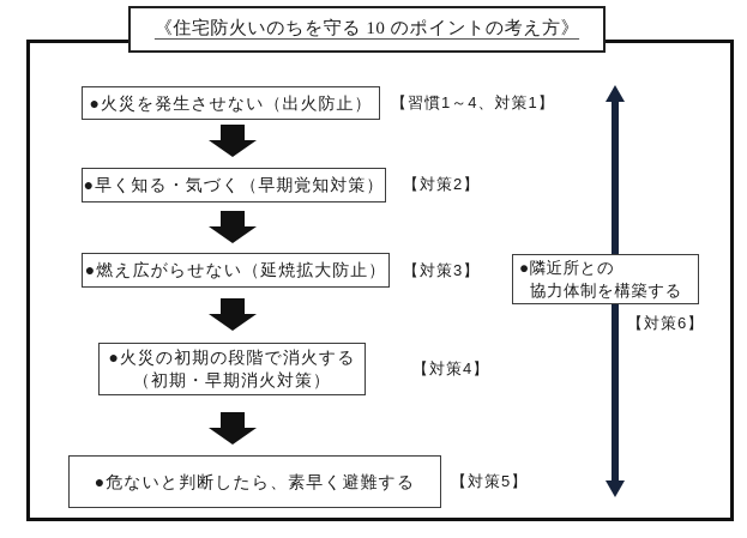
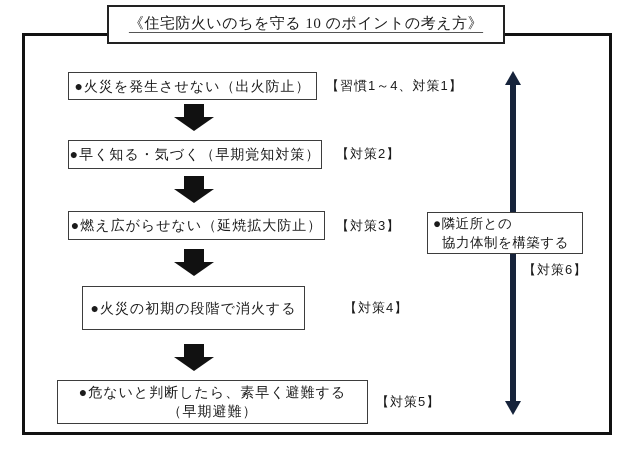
  《住宅防火いのちを守る 10 のポイントの考え方》
  ●火災を発生させない（出火防止）
  【習慣1～4、対策1】
  ●早く知る・気づく（早期覚知対策）
  【対策2】
  ●燃え広がらせない（延焼拡大防止）
  【対策3】
  ●火災の初期の段階で消火する
- （初期・早期消火対策）
  【対策4】
  ●危ないと判断したら、素早く避難する
+ （早期避難）
  【対策5】
  ●隣近所との
  協力体制を構築する
  【対策6】
